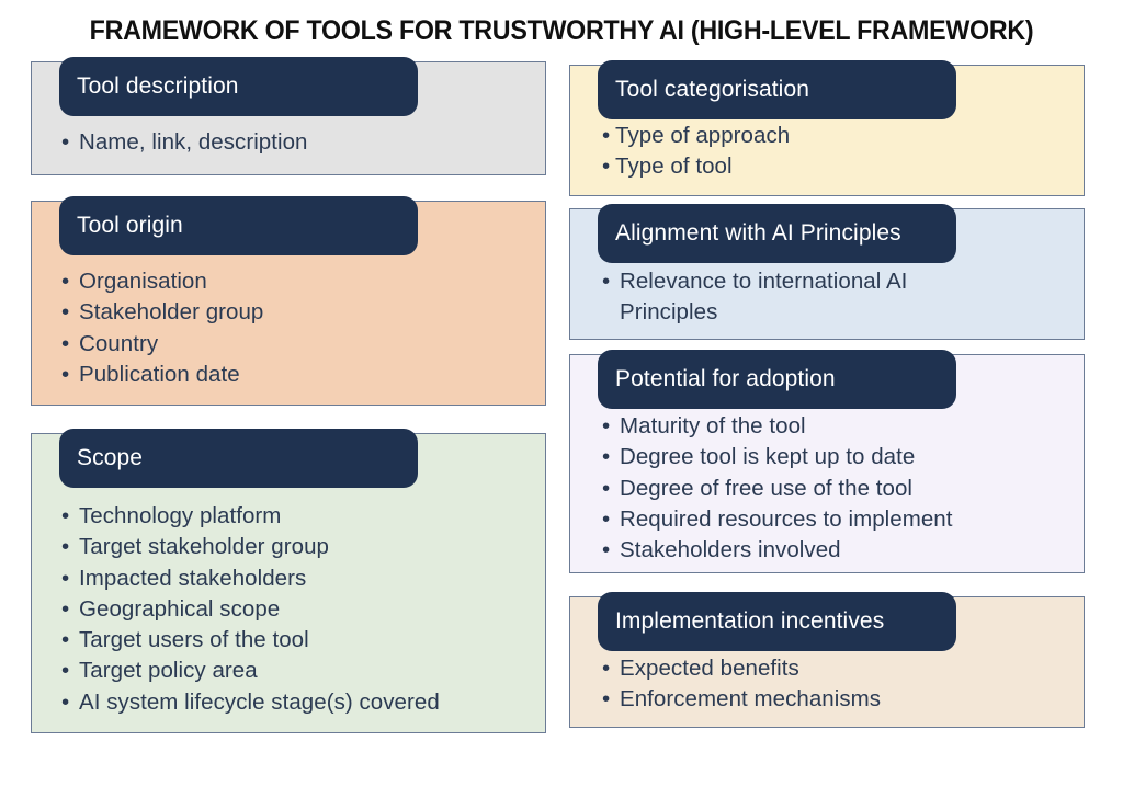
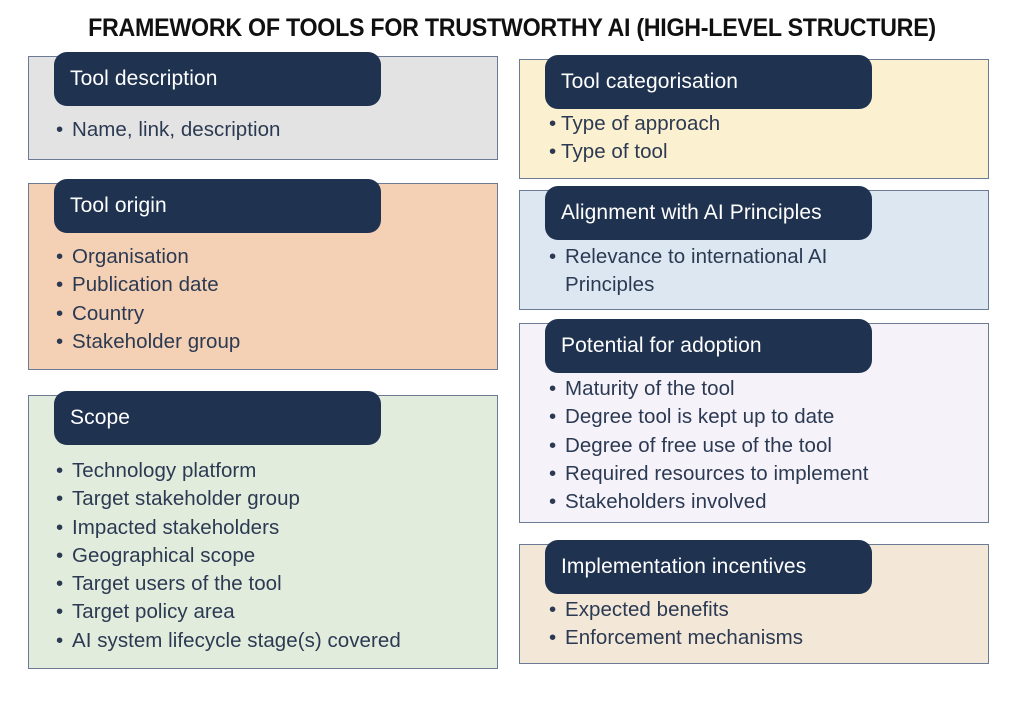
- FRAMEWORK OF TOOLS FOR TRUSTWORTHY AI (HIGH-LEVEL FRAMEWORK)
+ FRAMEWORK OF TOOLS FOR TRUSTWORTHY AI (HIGH-LEVEL STRUCTURE)
  Tool description
  •
  Name, link, description
  Tool origin
  •
  Organisation
  •
- Stakeholder group
+ Publication date
  •
  Country
  •
- Publication date
+ Stakeholder group
  Scope
  •
  Technology platform
  •
  Target stakeholder group
  •
  Impacted stakeholders
  •
  Geographical scope
  •
  Target users of the tool
  •
  Target policy area
  •
  AI system lifecycle stage(s) covered
  Tool categorisation
  •
  Type of approach
  •
  Type of tool
  Alignment with AI Principles
  •
  Relevance to international AI Principles
  Potential for adoption
  •
  Maturity of the tool
  •
  Degree tool is kept up to date
  •
  Degree of free use of the tool
  •
  Required resources to implement
  •
  Stakeholders involved
  Implementation incentives
  •
  Expected benefits
  •
  Enforcement mechanisms
